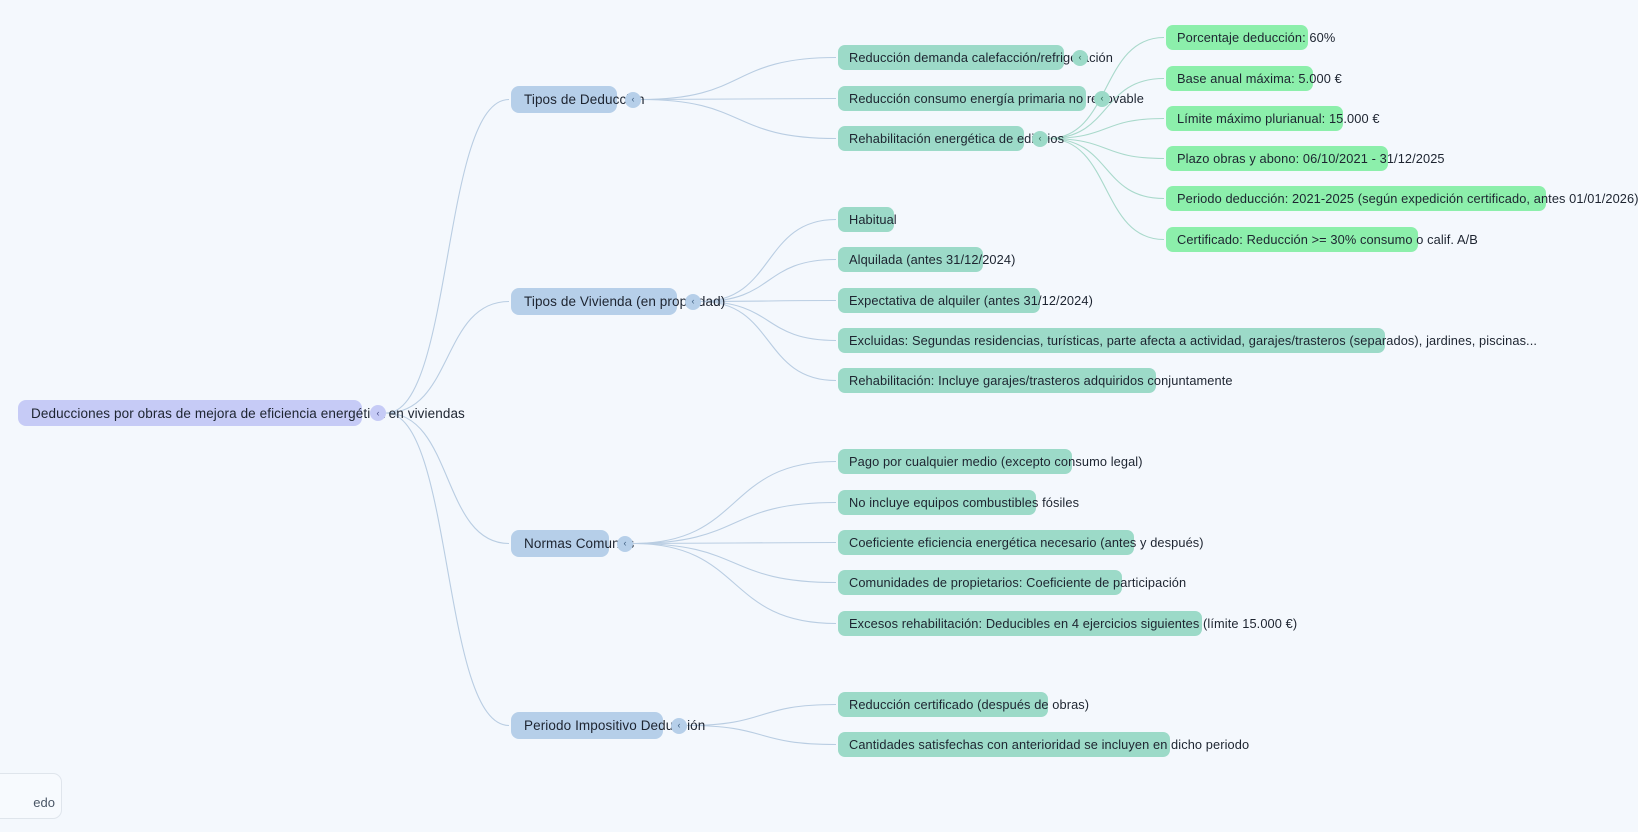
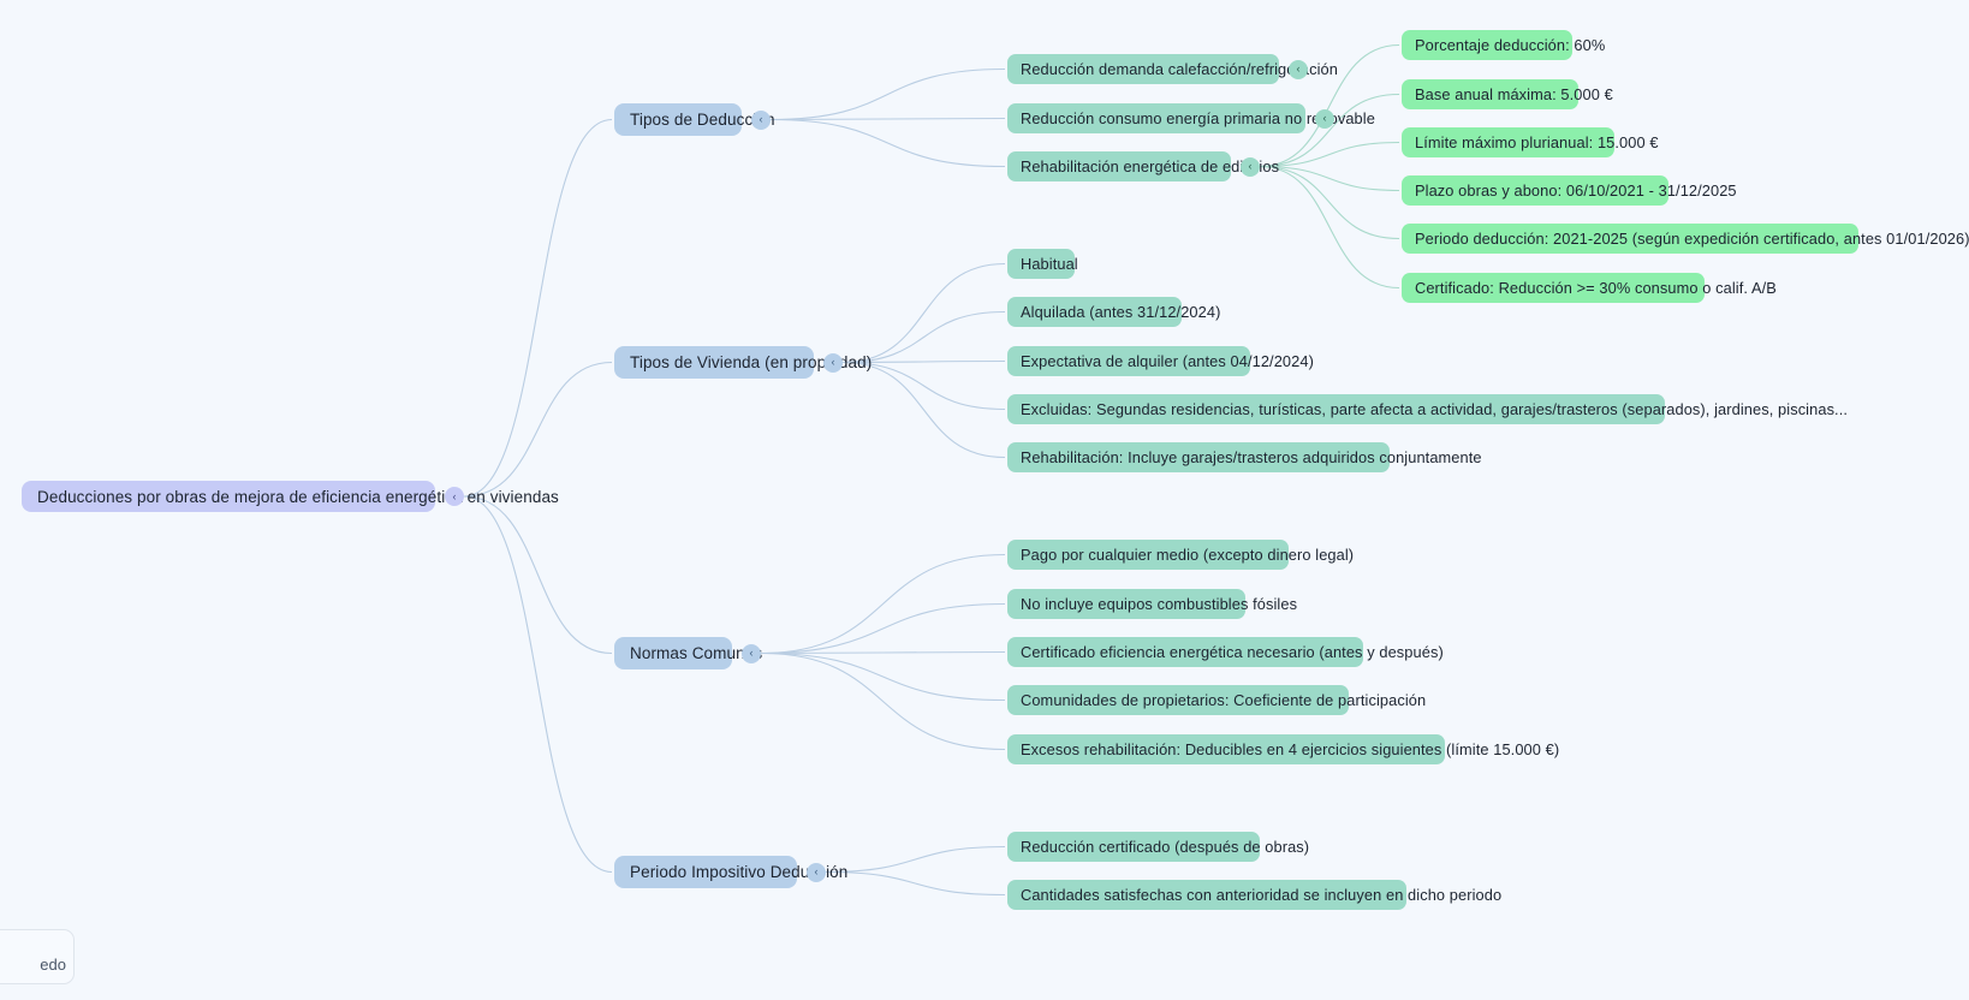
  Deducciones por obras de mejora de eficiencia energéti en viviendas
  ‹
  Tipos de Deducc
  ‹
  Reducción demanda calefacción/refrigción
  ‹
  Reducción consumo energía primaria no rvable
  ‹
  Rehabilitación energética de edios
  ‹
  Porcentaje deducción: 60%
  Base anual máxima: 5.000 €
  Límite máximo plurianual: 15.000 €
  Plazo obras y abono: 06/10/2021 - 31/12/2025
  Periodo deducción: 2021-2025 (según expedición certificado, antes 01/01/2026)
  Certificado: Reducción >= 30% consumo o calif. A/B
  Tipos de Vivienda (en propdad)
  ‹
  Habitual
  Alquilada (antes 31/12/2024)
- Expectativa de alquiler (antes 31/12/2024)
+ Expectativa de alquiler (antes 04/12/2024)
  Excluidas: Segundas residencias, turísticas, parte afecta a actividad, garajes/trasteros (separados), jardines, piscinas...
  Rehabilitación: Incluye garajes/trasteros adquiridos conjuntamente
  Normas Comun
  ‹
- Pago por cualquier medio (excepto consumo legal)
+ Pago por cualquier medio (excepto dinero legal)
  No incluye equipos combustibles fósiles
- Coeficiente eficiencia energética necesario (antes y después)
+ Certificado eficiencia energética necesario (antes y después)
  Comunidades de propietarios: Coeficiente de participación
  Excesos rehabilitación: Deducibles en 4 ejercicios siguientes (límite 15.000 €)
  Periodo Impositivo Deduión
  ‹
  Reducción certificado (después de obras)
  Cantidades satisfechas con anterioridad se incluyen en dicho periodo
  edo
